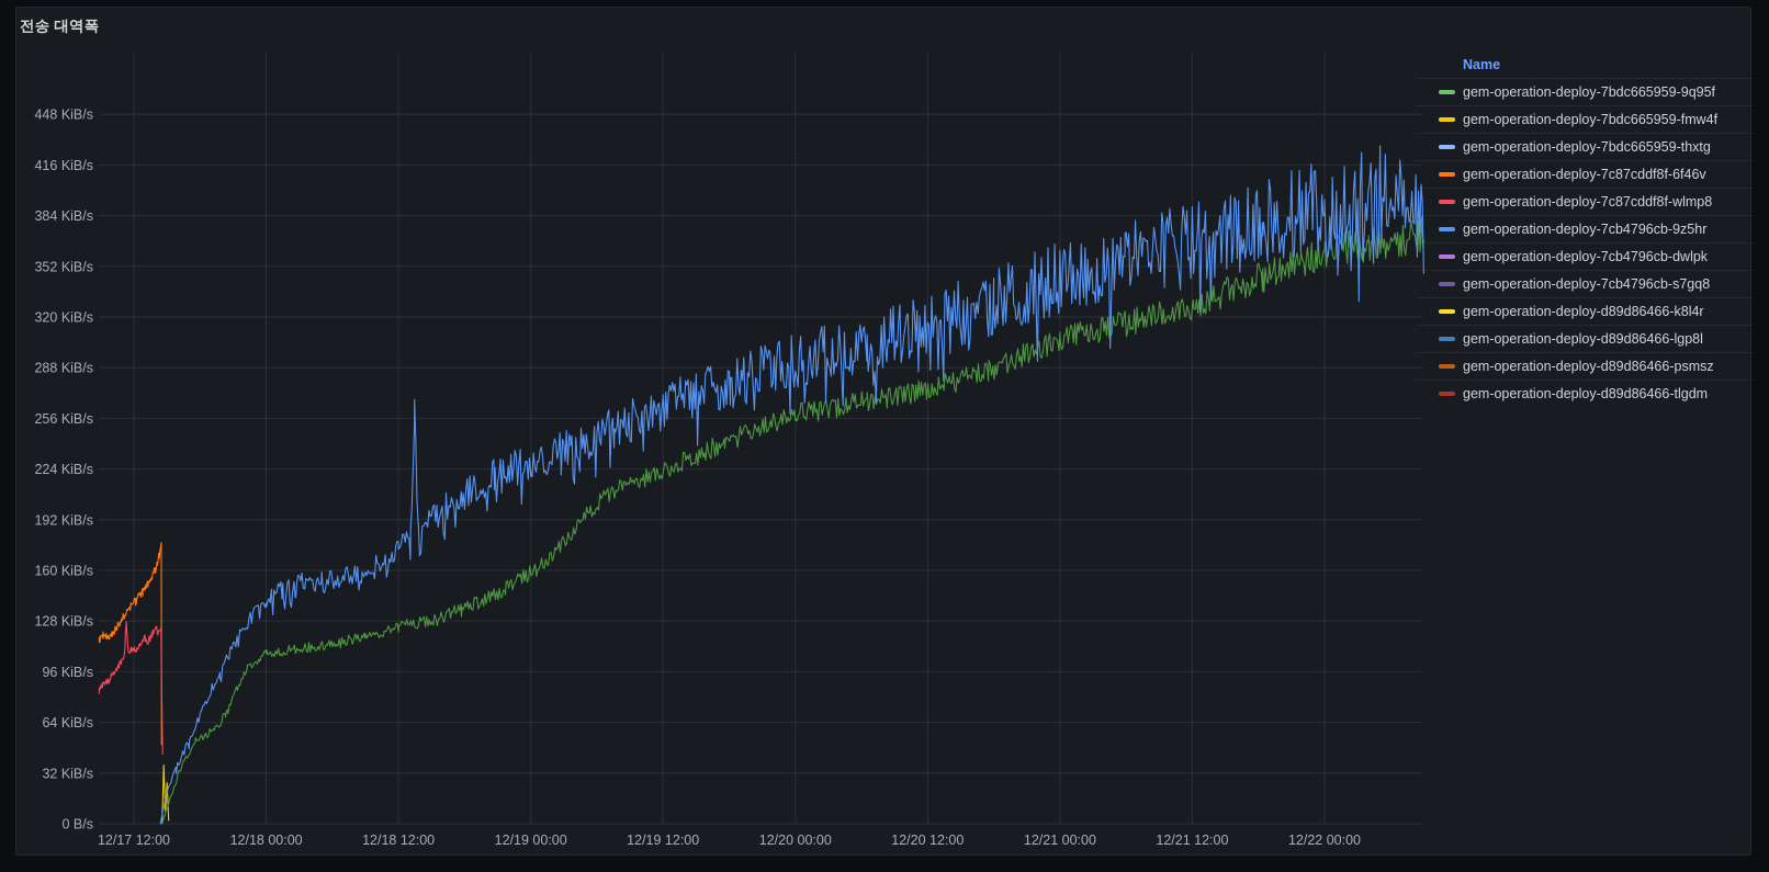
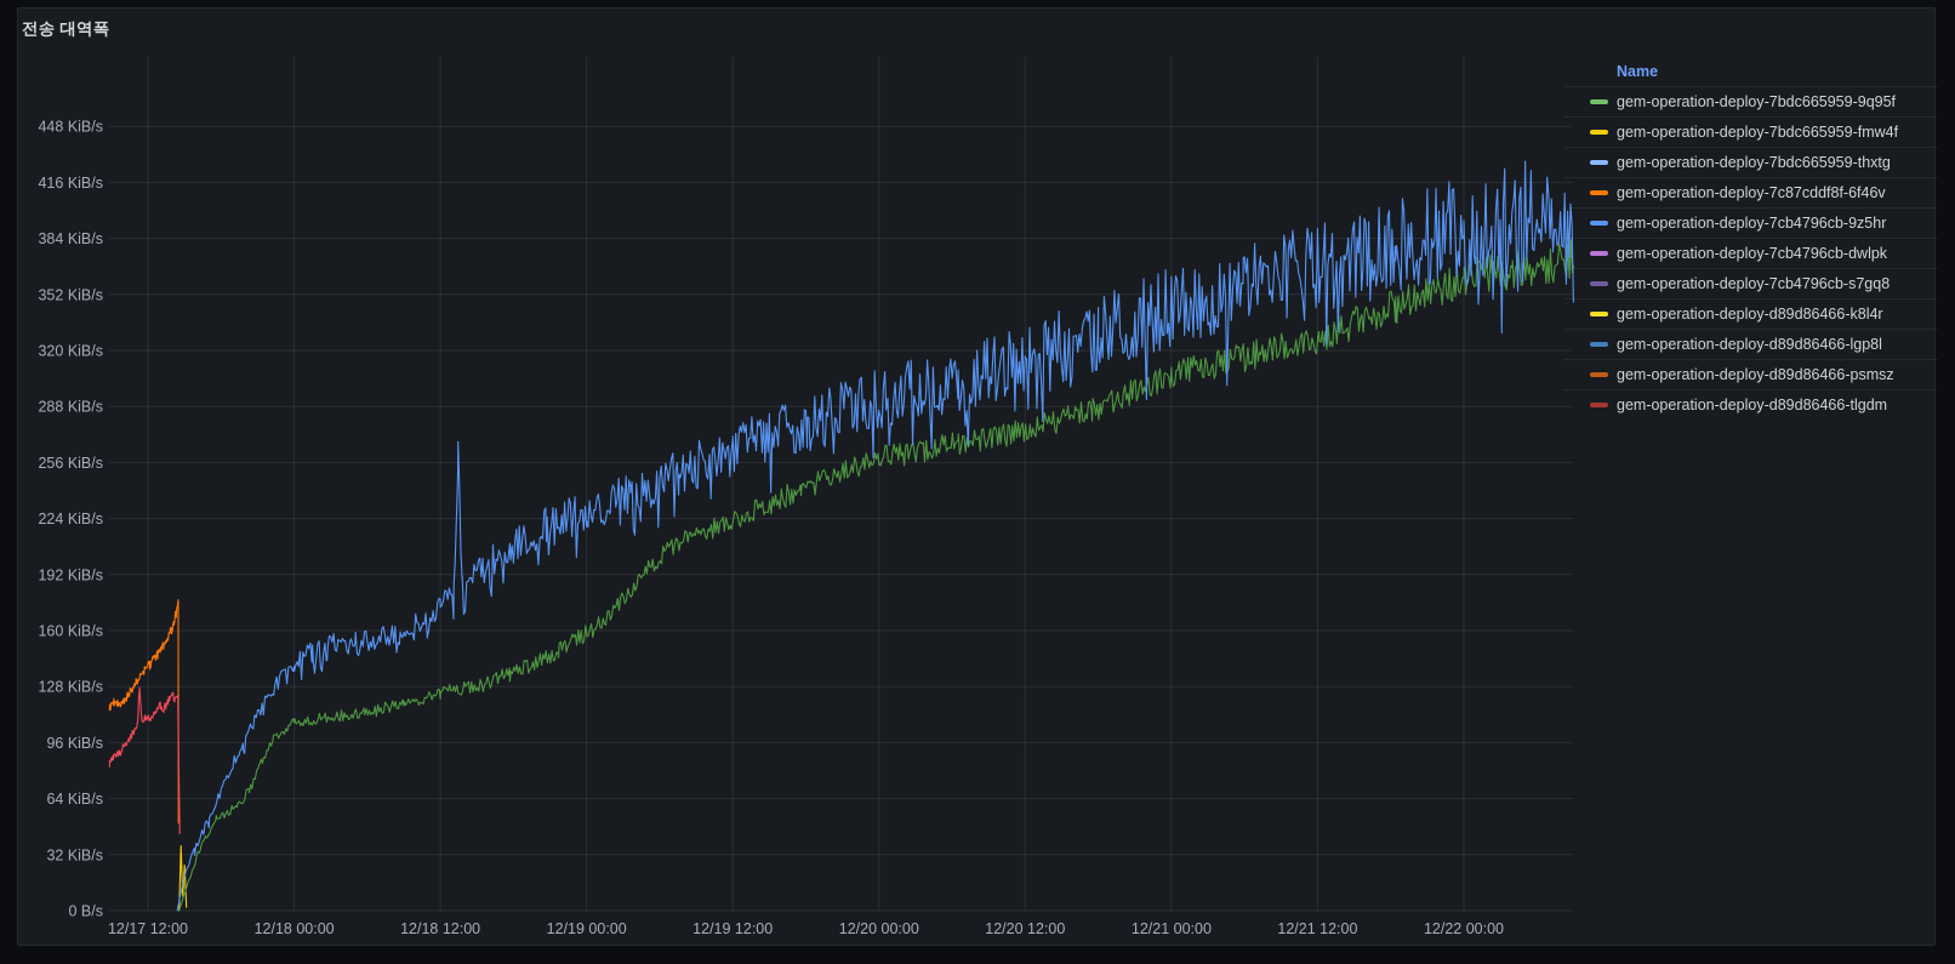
  전송 대역폭
  0 B/s
  32 KiB/s
  64 KiB/s
  96 KiB/s
  128 KiB/s
  160 KiB/s
  192 KiB/s
  224 KiB/s
  256 KiB/s
  288 KiB/s
  320 KiB/s
  352 KiB/s
  384 KiB/s
  416 KiB/s
  448 KiB/s
  12/17 12:00
  12/18 00:00
  12/18 12:00
  12/19 00:00
  12/19 12:00
  12/20 00:00
  12/20 12:00
  12/21 00:00
  12/21 12:00
  12/22 00:00
  Name
  gem-operation-deploy-7bdc665959-9q95f
  gem-operation-deploy-7bdc665959-fmw4f
  gem-operation-deploy-7bdc665959-thxtg
  gem-operation-deploy-7c87cddf8f-6f46v
- gem-operation-deploy-7c87cddf8f-wlmp8
  gem-operation-deploy-7cb4796cb-9z5hr
  gem-operation-deploy-7cb4796cb-dwlpk
  gem-operation-deploy-7cb4796cb-s7gq8
  gem-operation-deploy-d89d86466-k8l4r
  gem-operation-deploy-d89d86466-lgp8l
  gem-operation-deploy-d89d86466-psmsz
  gem-operation-deploy-d89d86466-tlgdm
